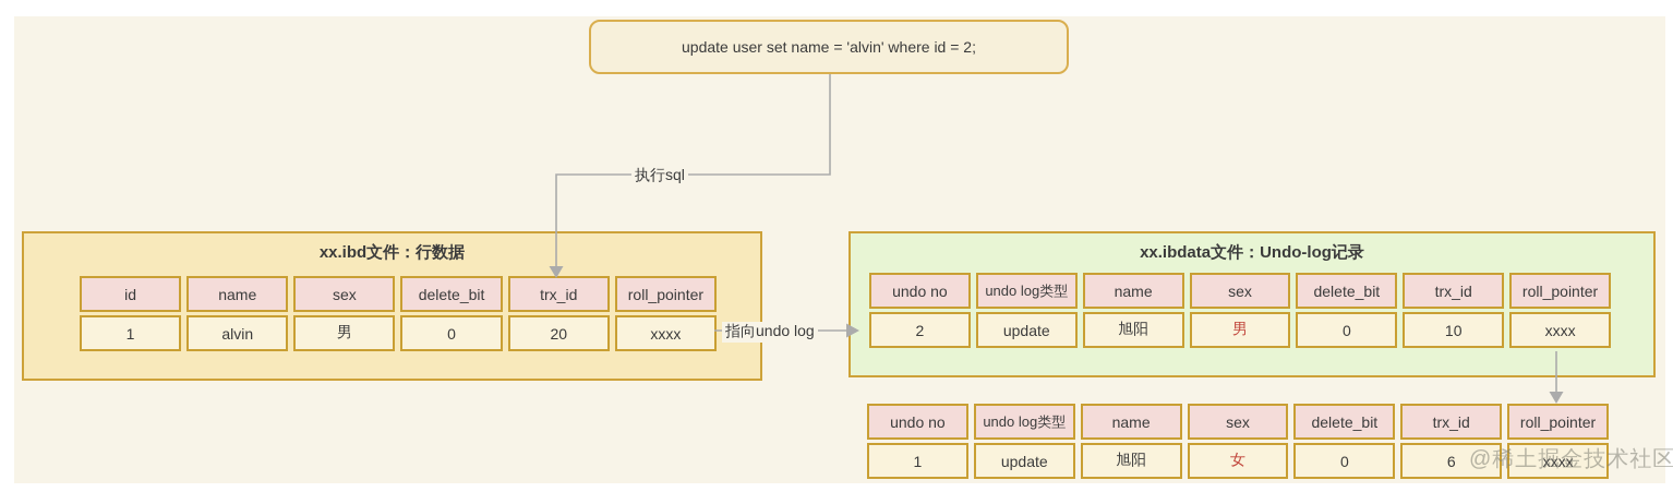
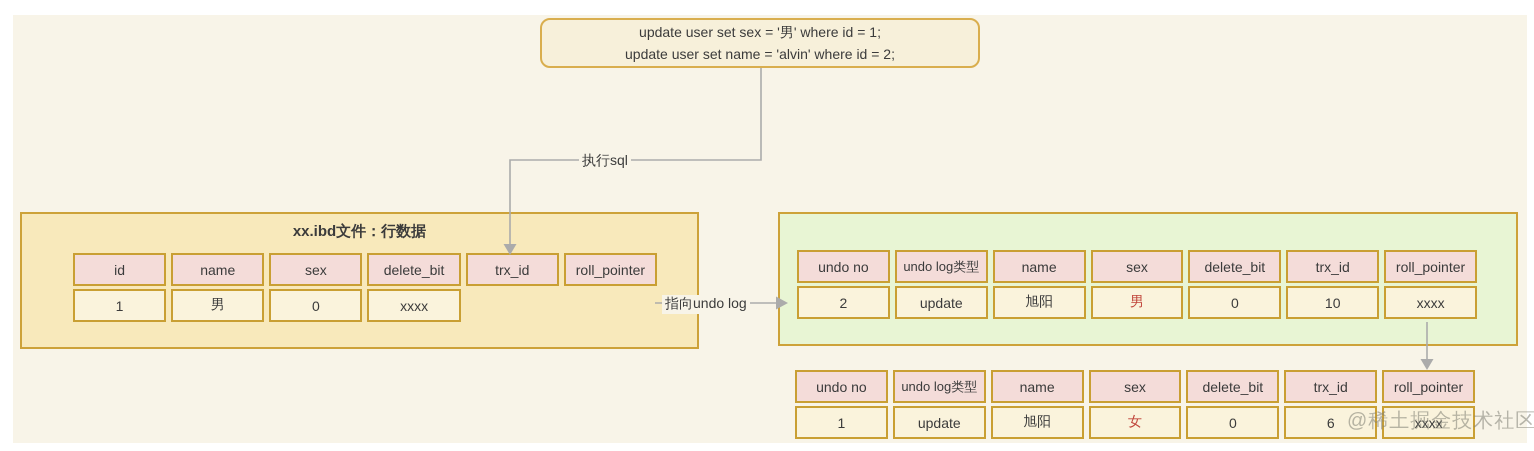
+ update user set sex = '男' where id = 1;
  update user set name = 'alvin' where id = 2;
  xx.ibd文件：行数据
  id
  name
  sex
  delete_bit
  trx_id
  roll_pointer
  1
- alvin
  男
  0
- 20
  xxxx
- xx.ibdata文件：Undo-log记录
  undo no
  undo log类型
  name
  sex
  delete_bit
  trx_id
  roll_pointer
  2
  update
  旭阳
  男
  0
  10
  xxxx
  undo no
  undo log类型
  name
  sex
  delete_bit
  trx_id
  roll_pointer
  1
  update
  旭阳
  女
  0
  6
  xxxx
  执行sql
  指向undo log
  @稀土掘金技术社区
